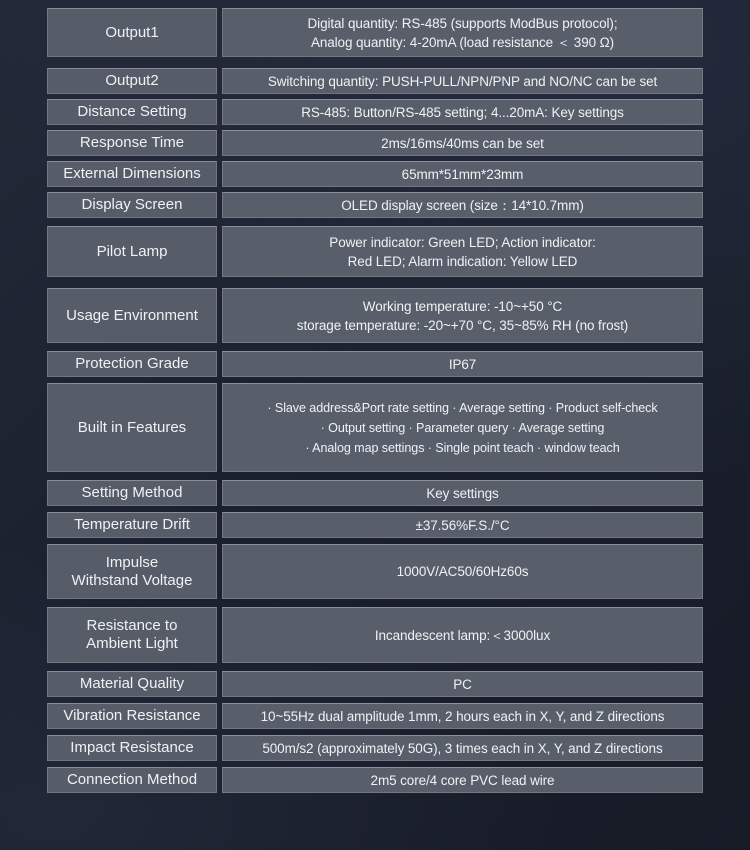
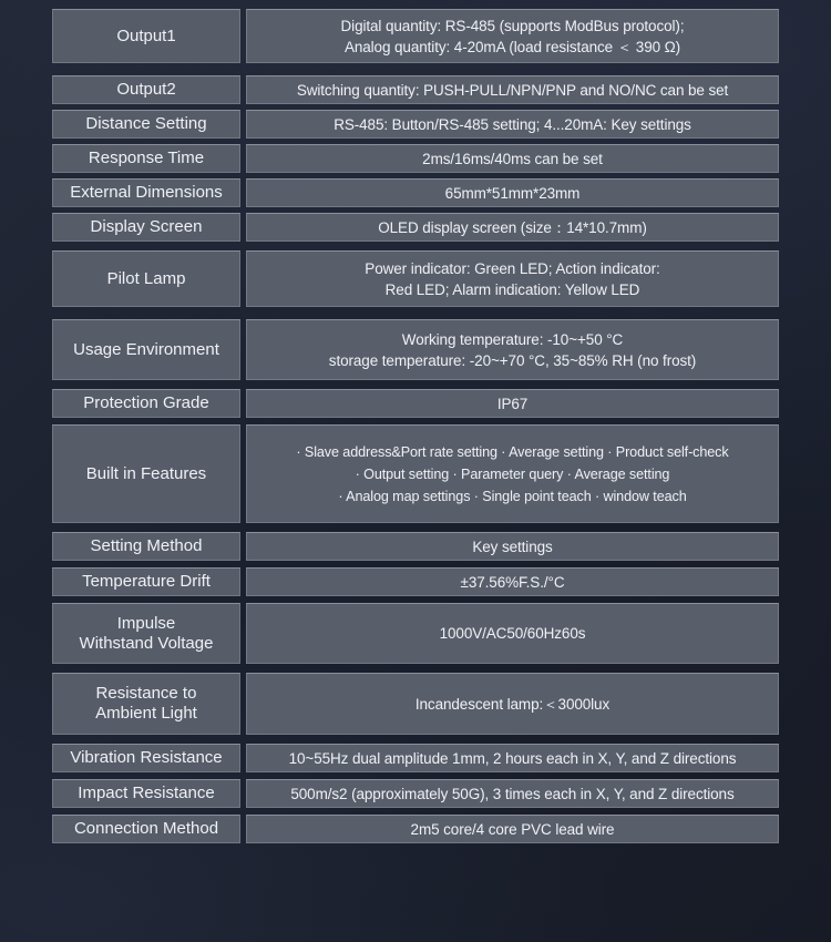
  Output1
  Digital quantity: RS-485 (supports ModBus protocol);
  Analog quantity: 4-20mA (load resistance ＜ 390 Ω)
  Output2
  Switching quantity: PUSH-PULL/NPN/PNP and NO/NC can be set
  Distance Setting
  RS-485: Button/RS-485 setting; 4...20mA: Key settings
  Response Time
  2ms/16ms/40ms can be set
  External Dimensions
  65mm*51mm*23mm
  Display Screen
  OLED display screen (size：14*10.7mm)
  Pilot Lamp
  Power indicator: Green LED; Action indicator:
  Red LED; Alarm indication: Yellow LED
  Usage Environment
  Working temperature: -10~+50 °C
  storage temperature: -20~+70 °C, 35~85% RH (no frost)
  Protection Grade
  IP67
  Built in Features
  · Slave address&Port rate setting · Average setting · Product self-check
  · Output setting · Parameter query · Average setting
  · Analog map settings · Single point teach · window teach
  Setting Method
  Key settings
  Temperature Drift
  ±37.56%F.S./°C
  Impulse
  Withstand Voltage
  1000V/AC50/60Hz60s
  Resistance to
  Ambient Light
  Incandescent lamp:＜3000lux
- Material Quality
- PC
  Vibration Resistance
  10~55Hz dual amplitude 1mm, 2 hours each in X, Y, and Z directions
  Impact Resistance
  500m/s2 (approximately 50G), 3 times each in X, Y, and Z directions
  Connection Method
  2m5 core/4 core PVC lead wire
